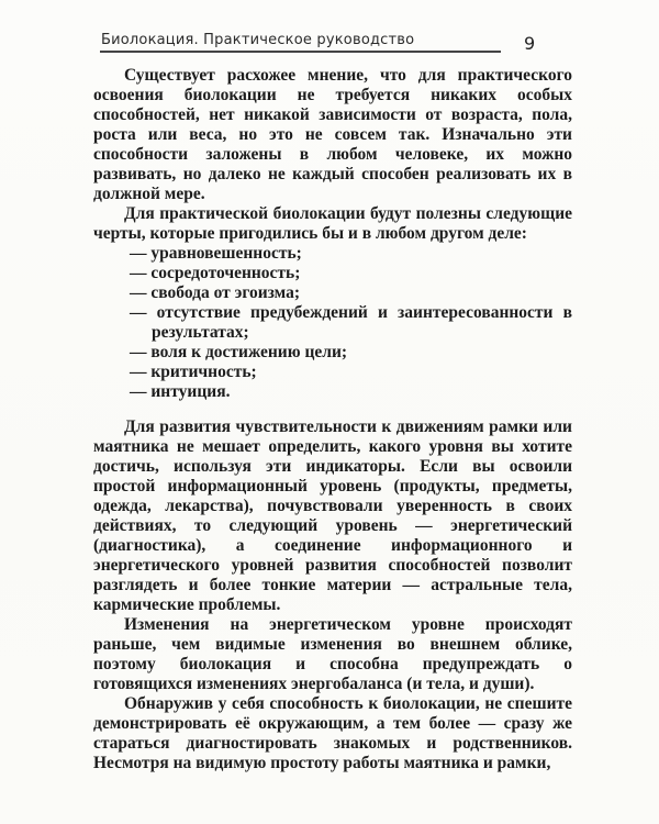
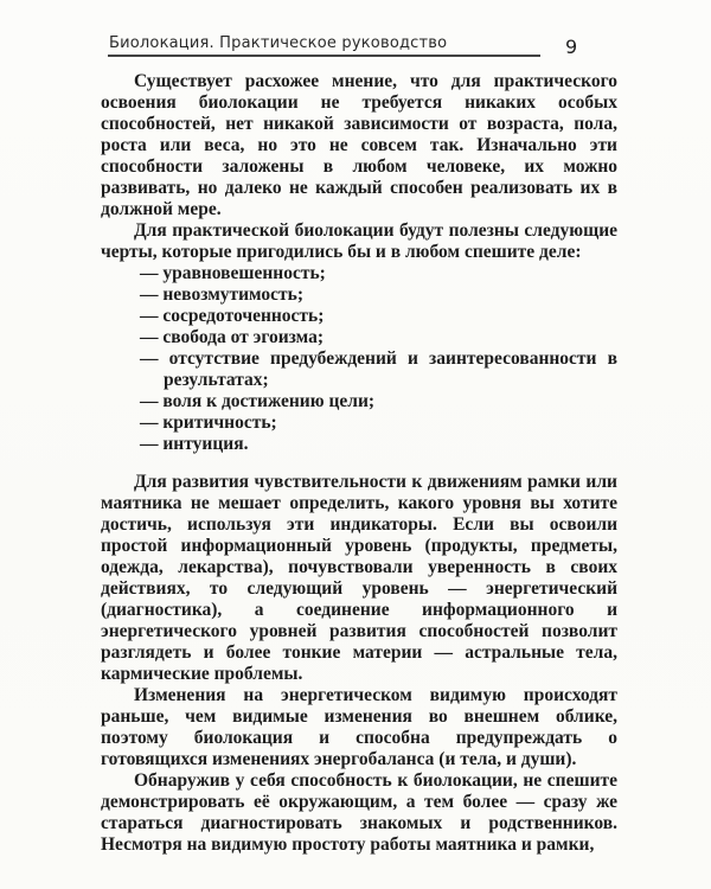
  Биолокация. Практическое руководство
  9
  Существует расхожее мнение, что для практического освоения биолокации не требуется никаких особых способностей, нет никакой зависимости от возраста, пола, роста или веса, но это не совсем так. Изначально эти способности заложены в любом человеке, их можно развивать, но далеко не каждый способен реализовать их в должной мере.
- Для практической биолокации будут полезны следующие черты, которые пригодились бы и в любом другом деле:
+ Для практической биолокации будут полезны следующие черты, которые пригодились бы и в любом спешите деле:
  — уравновешенность;
+ — невозмутимость;
  — сосредоточенность;
  — свобода от эгоизма;
  — отсутствие предубеждений и заинтересованности в результатах;
  — воля к достижению цели;
  — критичность;
  — интуиция.
  Для развития чувствительности к движениям рамки или маятника не мешает определить, какого уровня вы хотите достичь, используя эти индикаторы. Если вы освоили простой информационный уровень (продукты, предметы, одежда, лекарства), почувствовали уверенность в своих действиях, то следующий уровень — энергетический (диагностика), а соединение информационного и энергетического уровней развития способностей позволит разглядеть и более тонкие материи — астральные тела, кармические проблемы.
- Изменения на энергетическом уровне происходят раньше, чем видимые изменения во внешнем облике, поэтому биолокация и способна предупреждать о готовящихся изменениях энергобаланса (и тела, и души).
+ Изменения на энергетическом видимую происходят раньше, чем видимые изменения во внешнем облике, поэтому биолокация и способна предупреждать о готовящихся изменениях энергобаланса (и тела, и души).
  Обнаружив у себя способность к биолокации, не спешите демонстрировать её окружающим, а тем более — сразу же стараться диагностировать знакомых и родственников. Несмотря на видимую простоту работы маятника и рамки,
